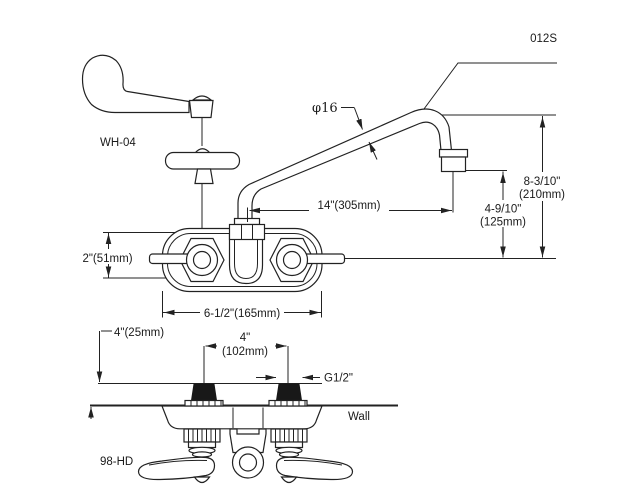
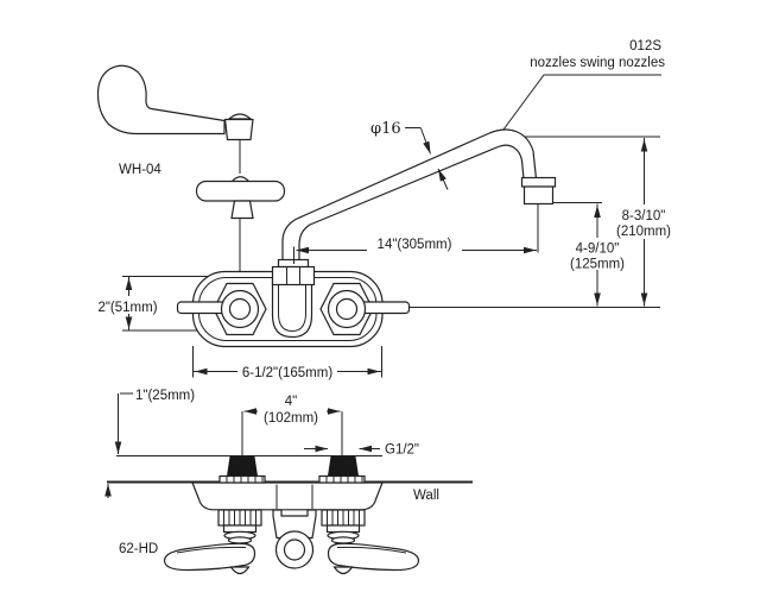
  012S
+ nozzles swing nozzles
  φ16
  WH-04
  14"(305mm)
  8-3/10"
  (210mm)
  4-9/10"
  (125mm)
  2"(51mm)
  6-1/2"(165mm)
- 4"(25mm)
+ 1"(25mm)
  4"
  (102mm)
  G1/2"
  Wall
- 98-HD
+ 62-HD
